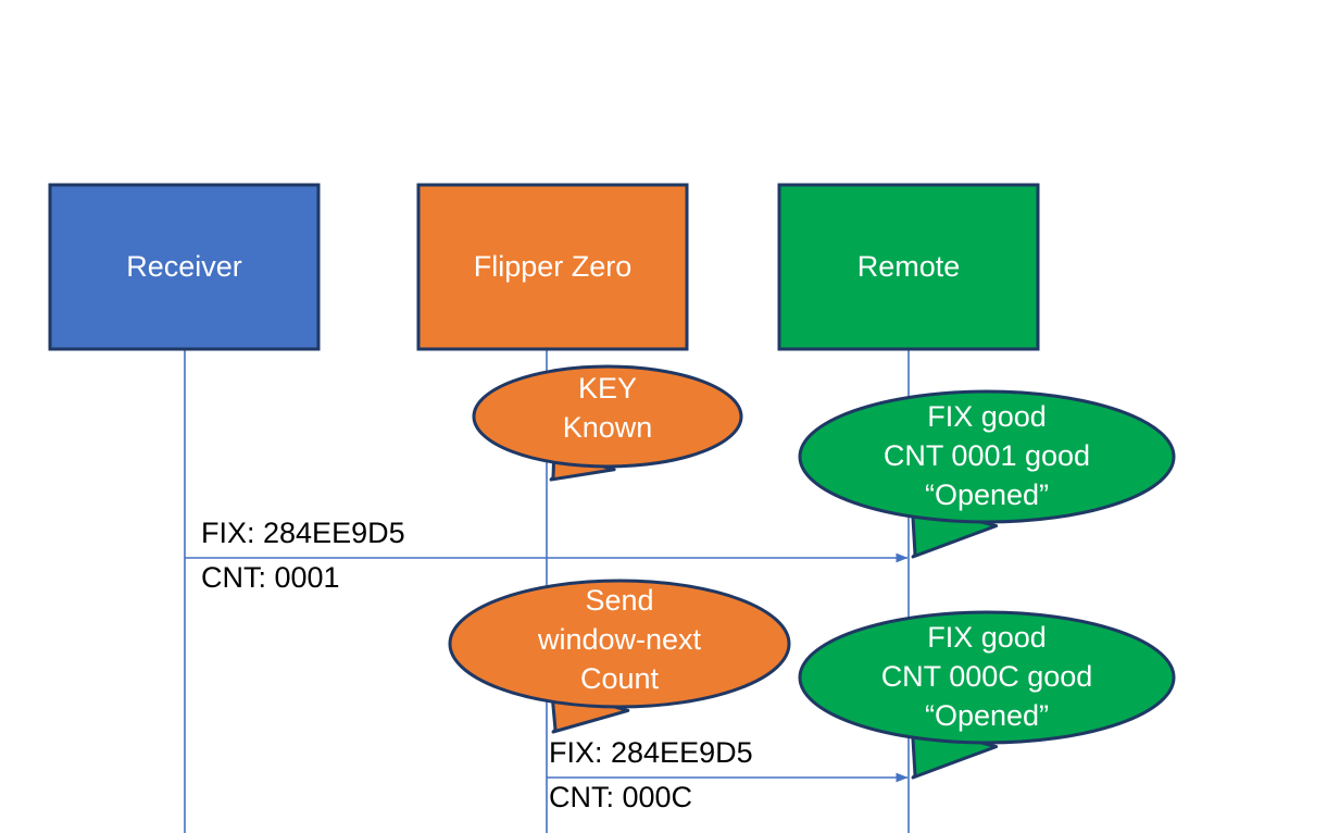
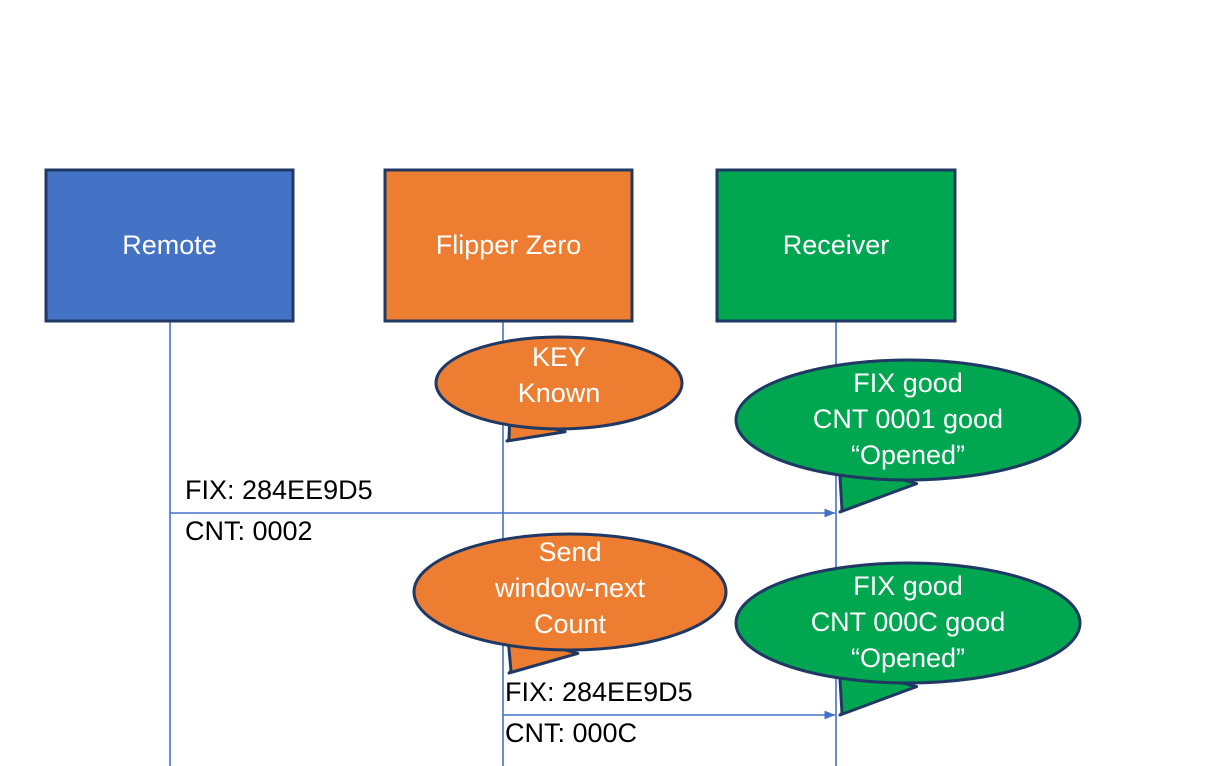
- Receiver
+ Remote
  Flipper Zero
- Remote
+ Receiver
  KEY
  Known
  FIX good
  CNT 0001 good
  “Opened”
  Send
  window-next
  Count
  FIX good
  CNT 000C good
  “Opened”
  FIX: 284EE9D5
- CNT: 0001
+ CNT: 0002
  FIX: 284EE9D5
  CNT: 000C
